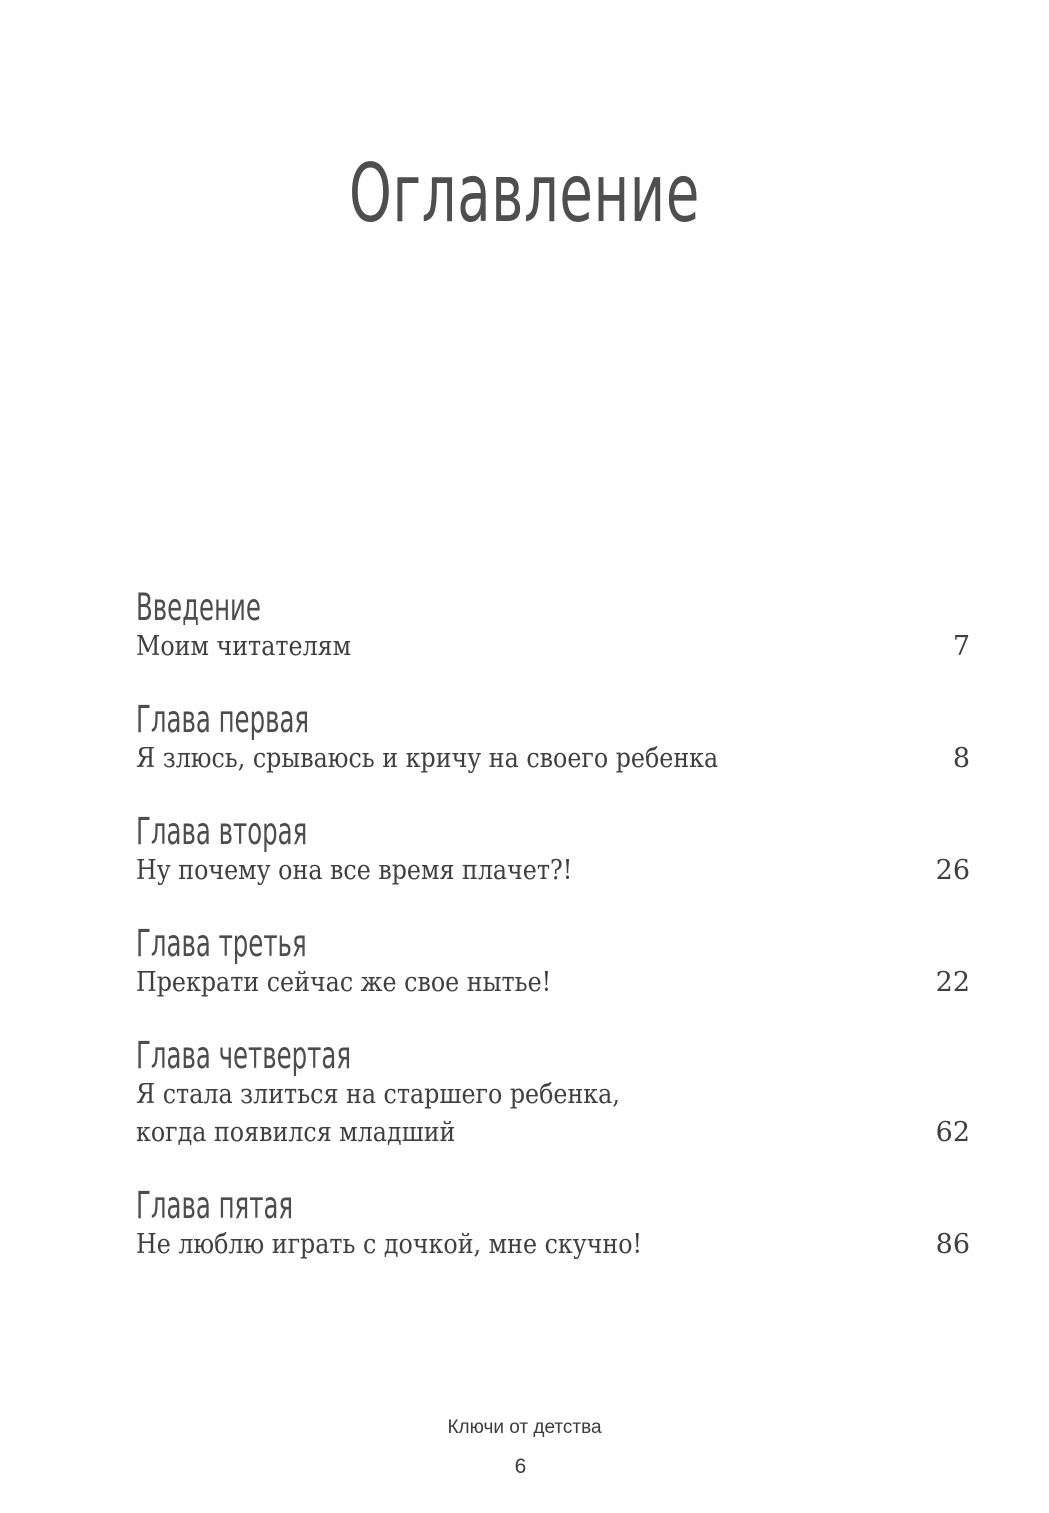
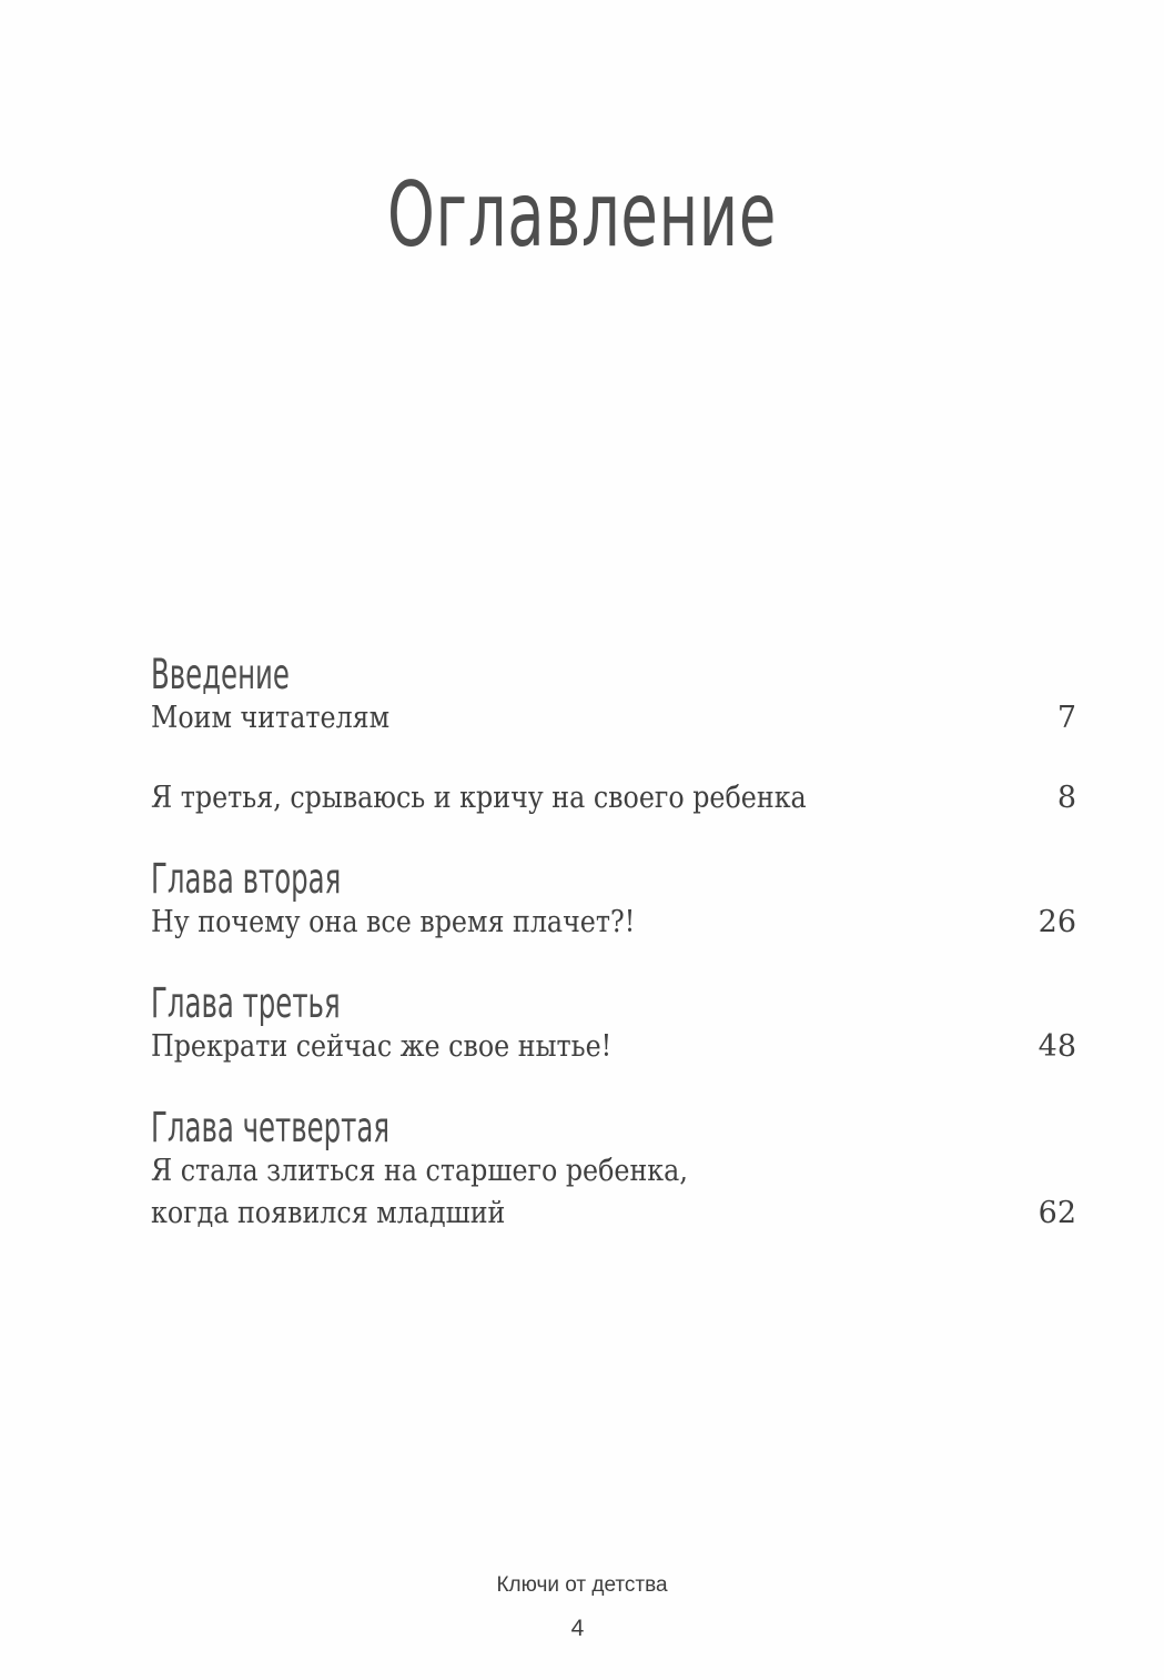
  Оглавление
  Введение
  Моим читателям
  7
- Глава первая
- Я злюсь, срываюсь и кричу на своего ребенка
+ Я третья, срываюсь и кричу на своего ребенка
  8
  Глава вторая
  Ну почему она все время плачет?!
  26
  Глава третья
  Прекрати сейчас же свое нытье!
- 22
+ 48
  Глава четвертая
  Я стала злиться на старшего ребенка,
  когда появился младший
  62
- Глава пятая
- Не люблю играть с дочкой, мне скучно!
- 86
  Ключи от детства
- 6
+ 4
